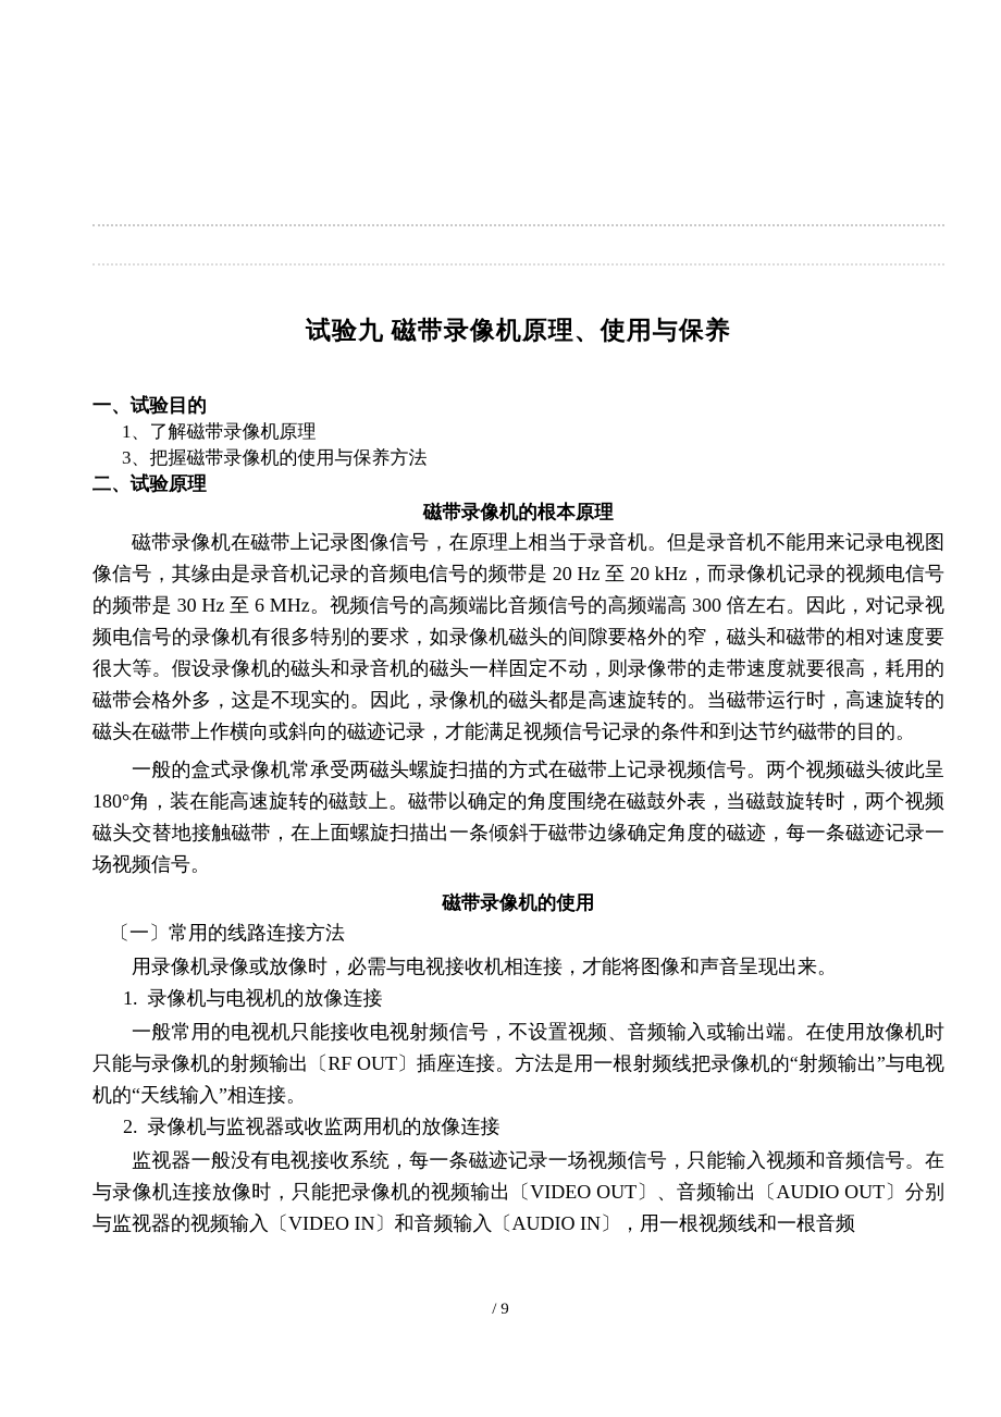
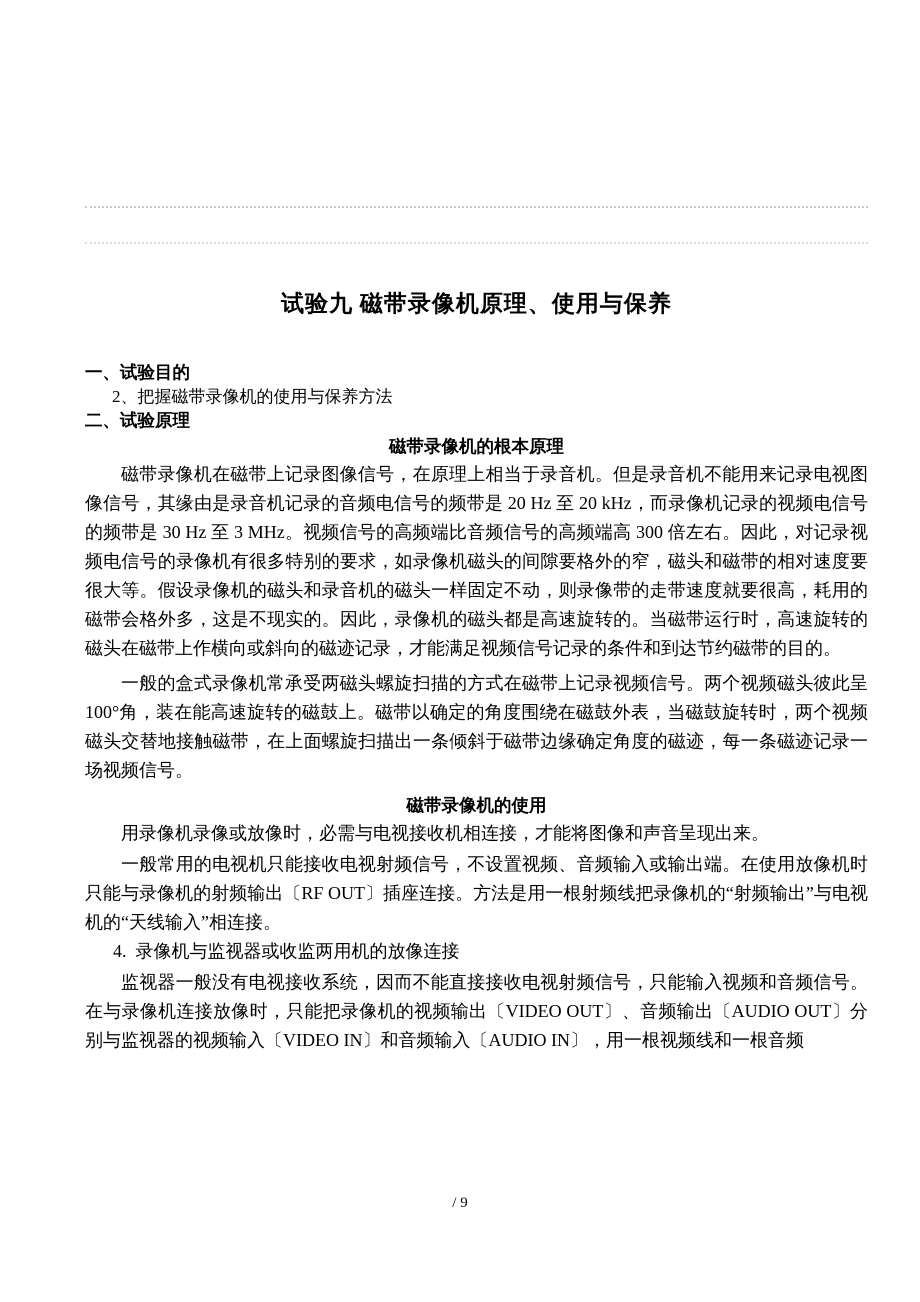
  试验九 磁带录像机原理、使用与保养
  一、试验目的
- 1、了解磁带录像机原理
- 3、把握磁带录像机的使用与保养方法
+ 2、把握磁带录像机的使用与保养方法
  二、试验原理
  磁带录像机的根本原理
- 磁带录像机在磁带上记录图像信号，在原理上相当于录音机。但是录音机不能用来记录电视图像信号，其缘由是录音机记录的音频电信号的频带是 20 Hz 至 20 kHz，而录像机记录的视频电信号的频带是 30 Hz 至 6 MHz。视频信号的高频端比音频信号的高频端高 300 倍左右。因此，对记录视频电信号的录像机有很多特别的要求，如录像机磁头的间隙要格外的窄，磁头和磁带的相对速度要很大等。假设录像机的磁头和录音机的磁头一样固定不动，则录像带的走带速度就要很高，耗用的磁带会格外多，这是不现实的。因此，录像机的磁头都是高速旋转的。当磁带运行时，高速旋转的磁头在磁带上作横向或斜向的磁迹记录，才能满足视频信号记录的条件和到达节约磁带的目的。
+ 磁带录像机在磁带上记录图像信号，在原理上相当于录音机。但是录音机不能用来记录电视图像信号，其缘由是录音机记录的音频电信号的频带是 20 Hz 至 20 kHz，而录像机记录的视频电信号的频带是 30 Hz 至 3 MHz。视频信号的高频端比音频信号的高频端高 300 倍左右。因此，对记录视频电信号的录像机有很多特别的要求，如录像机磁头的间隙要格外的窄，磁头和磁带的相对速度要很大等。假设录像机的磁头和录音机的磁头一样固定不动，则录像带的走带速度就要很高，耗用的磁带会格外多，这是不现实的。因此，录像机的磁头都是高速旋转的。当磁带运行时，高速旋转的磁头在磁带上作横向或斜向的磁迹记录，才能满足视频信号记录的条件和到达节约磁带的目的。
- 一般的盒式录像机常承受两磁头螺旋扫描的方式在磁带上记录视频信号。两个视频磁头彼此呈 180°角，装在能高速旋转的磁鼓上。磁带以确定的角度围绕在磁鼓外表，当磁鼓旋转时，两个视频磁头交替地接触磁带，在上面螺旋扫描出一条倾斜于磁带边缘确定角度的磁迹，每一条磁迹记录一场视频信号。
+ 一般的盒式录像机常承受两磁头螺旋扫描的方式在磁带上记录视频信号。两个视频磁头彼此呈 100°角，装在能高速旋转的磁鼓上。磁带以确定的角度围绕在磁鼓外表，当磁鼓旋转时，两个视频磁头交替地接触磁带，在上面螺旋扫描出一条倾斜于磁带边缘确定角度的磁迹，每一条磁迹记录一场视频信号。
  磁带录像机的使用
- 〔一〕常用的线路连接方法
  用录像机录像或放像时，必需与电视接收机相连接，才能将图像和声音呈现出来。
- 1. 录像机与电视机的放像连接
  一般常用的电视机只能接收电视射频信号，不设置视频、音频输入或输出端。在使用放像机时只能与录像机的射频输出〔RF OUT〕插座连接。方法是用一根射频线把录像机的“射频输出”与电视机的“天线输入”相连接。
- 2. 录像机与监视器或收监两用机的放像连接
+ 4. 录像机与监视器或收监两用机的放像连接
- 监视器一般没有电视接收系统，每一条磁迹记录一场视频信号，只能输入视频和音频信号。在与录像机连接放像时，只能把录像机的视频输出〔VIDEO OUT〕、音频输出〔AUDIO OUT〕分别与监视器的视频输入〔VIDEO IN〕和音频输入〔AUDIO IN〕，用一根视频线和一根音频
+ 监视器一般没有电视接收系统，因而不能直接接收电视射频信号，只能输入视频和音频信号。在与录像机连接放像时，只能把录像机的视频输出〔VIDEO OUT〕、音频输出〔AUDIO OUT〕分别与监视器的视频输入〔VIDEO IN〕和音频输入〔AUDIO IN〕，用一根视频线和一根音频
  / 9
